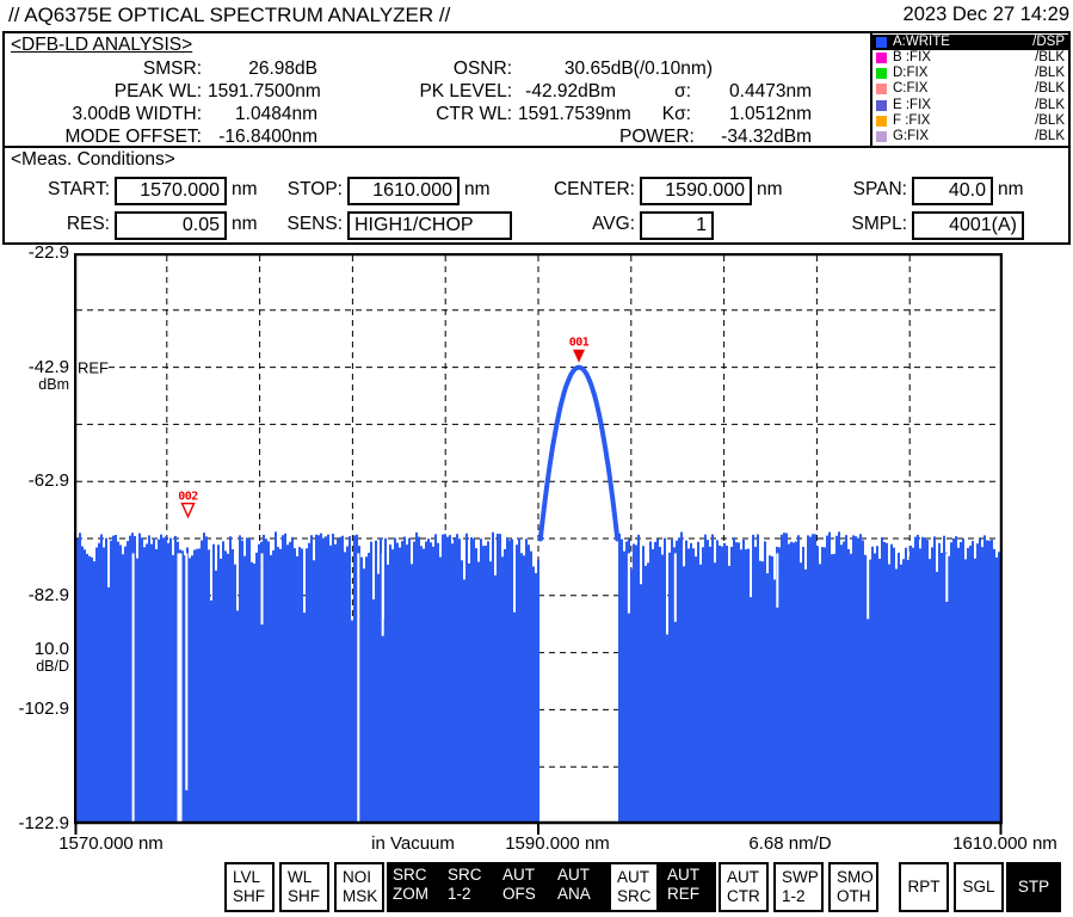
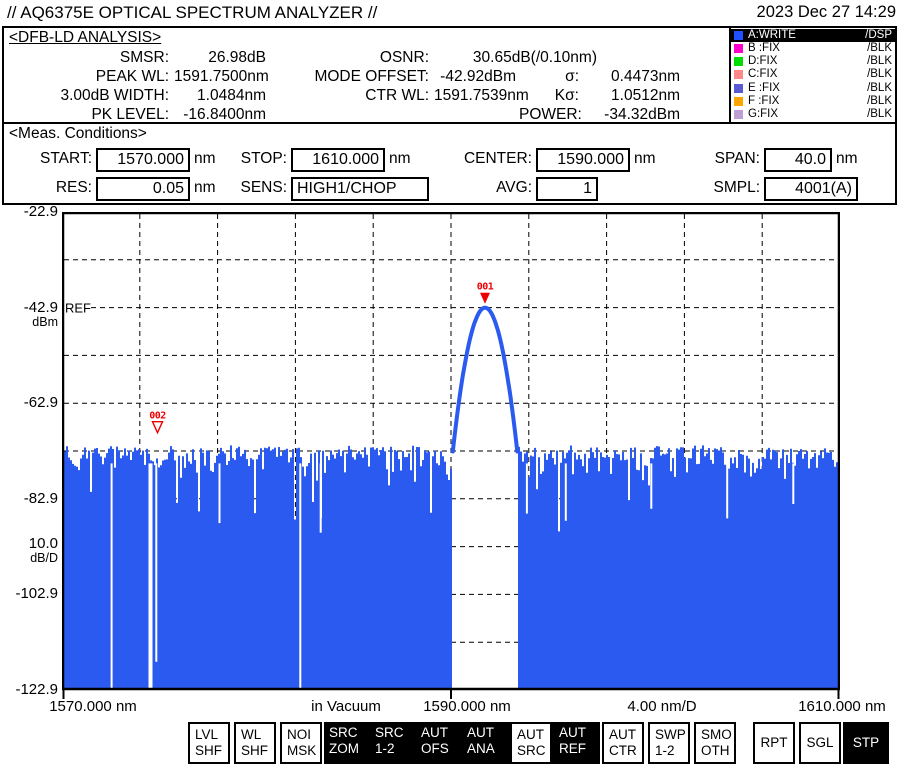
  // AQ6375E OPTICAL SPECTRUM ANALYZER //
  2023 Dec 27 14:29
  <DFB-LD ANALYSIS>
  SMSR:
  26.98dB
  OSNR:
  30.65dB(/0.10nm)
  PEAK WL:
  1591.7500nm
- PK LEVEL:
+ MODE OFFSET:
  -42.92dBm
  σ:
  0.4473nm
  3.00dB WIDTH:
  1.0484nm
  CTR WL:
  1591.7539n
  Kσ:
  1.0512nm
- MODE OFFSET:
+ PK LEVEL:
  -16.8400nm
  POWER:
  -34.32dBm
  A:WRITE
  /DSP
  B :FIX
  /BLK
  D:FIX
  /BLK
  C:FIX
  /BLK
  E :FIX
  /BLK
  F :FIX
  /BLK
  G:FIX
  /BLK
  <Meas. Conditions>
  START:
  1570.000
  nm
  STOP:
  1610.000
  nm
  CENTER:
  1590.000
  nm
  SPAN:
  40.0
  nm
  RES:
  0.05
  nm
  SENS:
  HIGH1/CHOP
  AVG:
  1
  SMPL:
  4001(A)
  -22.9
  -42.9
  -62.9
  -82.9
  -102.9
  -122.9
  dBm
  10.0
  dB/D
  1570.000 nm
  in Vacuum
  1590.000 nm
- 6.68 nm/D
+ 4.00 nm/D
  1610.000 nm
  REF
  001
  002
  LVL
  SHF
  WL
  SHF
  NOI
  MSK
  SRC
  ZOM
  SRC
  1-2
  AUT
  OFS
  AUT
  ANA
  AUT
  SRC
  AUT
  REF
  AUT
  CTR
  SWP
  1-2
  SMO
  OTH
  RPT
  SGL
  STP
